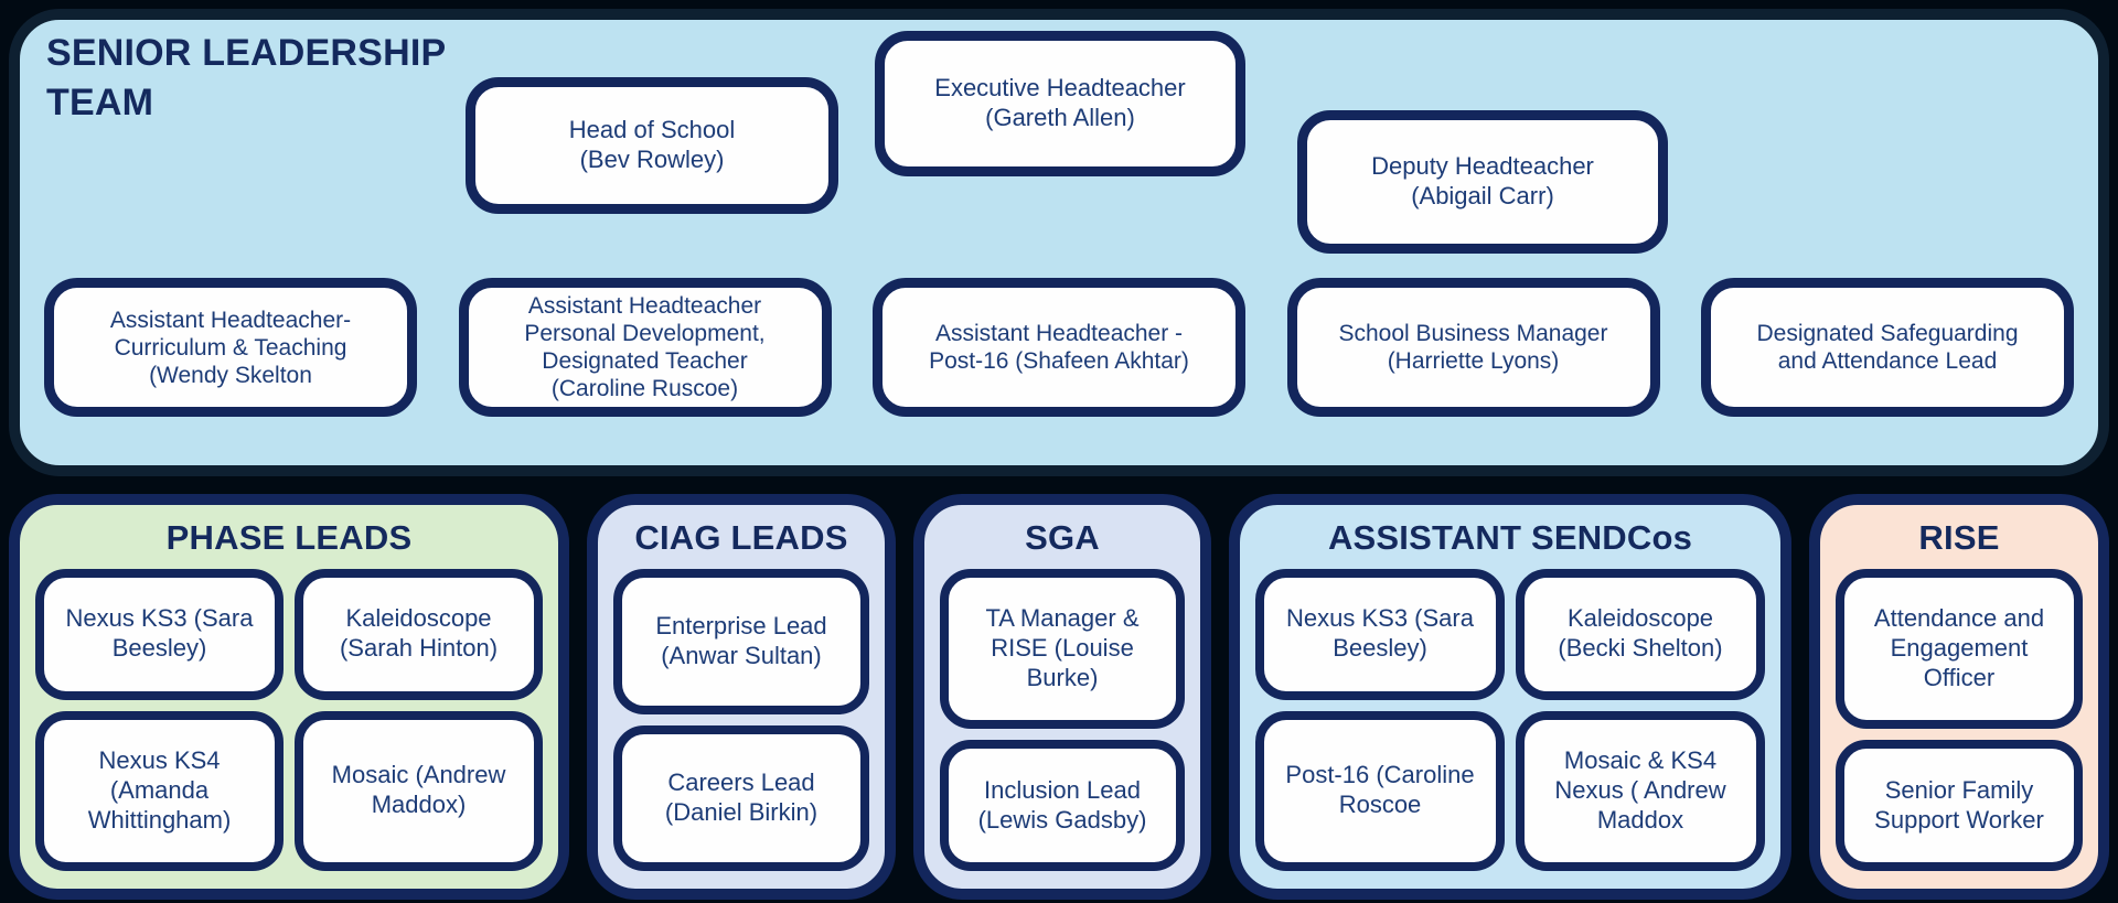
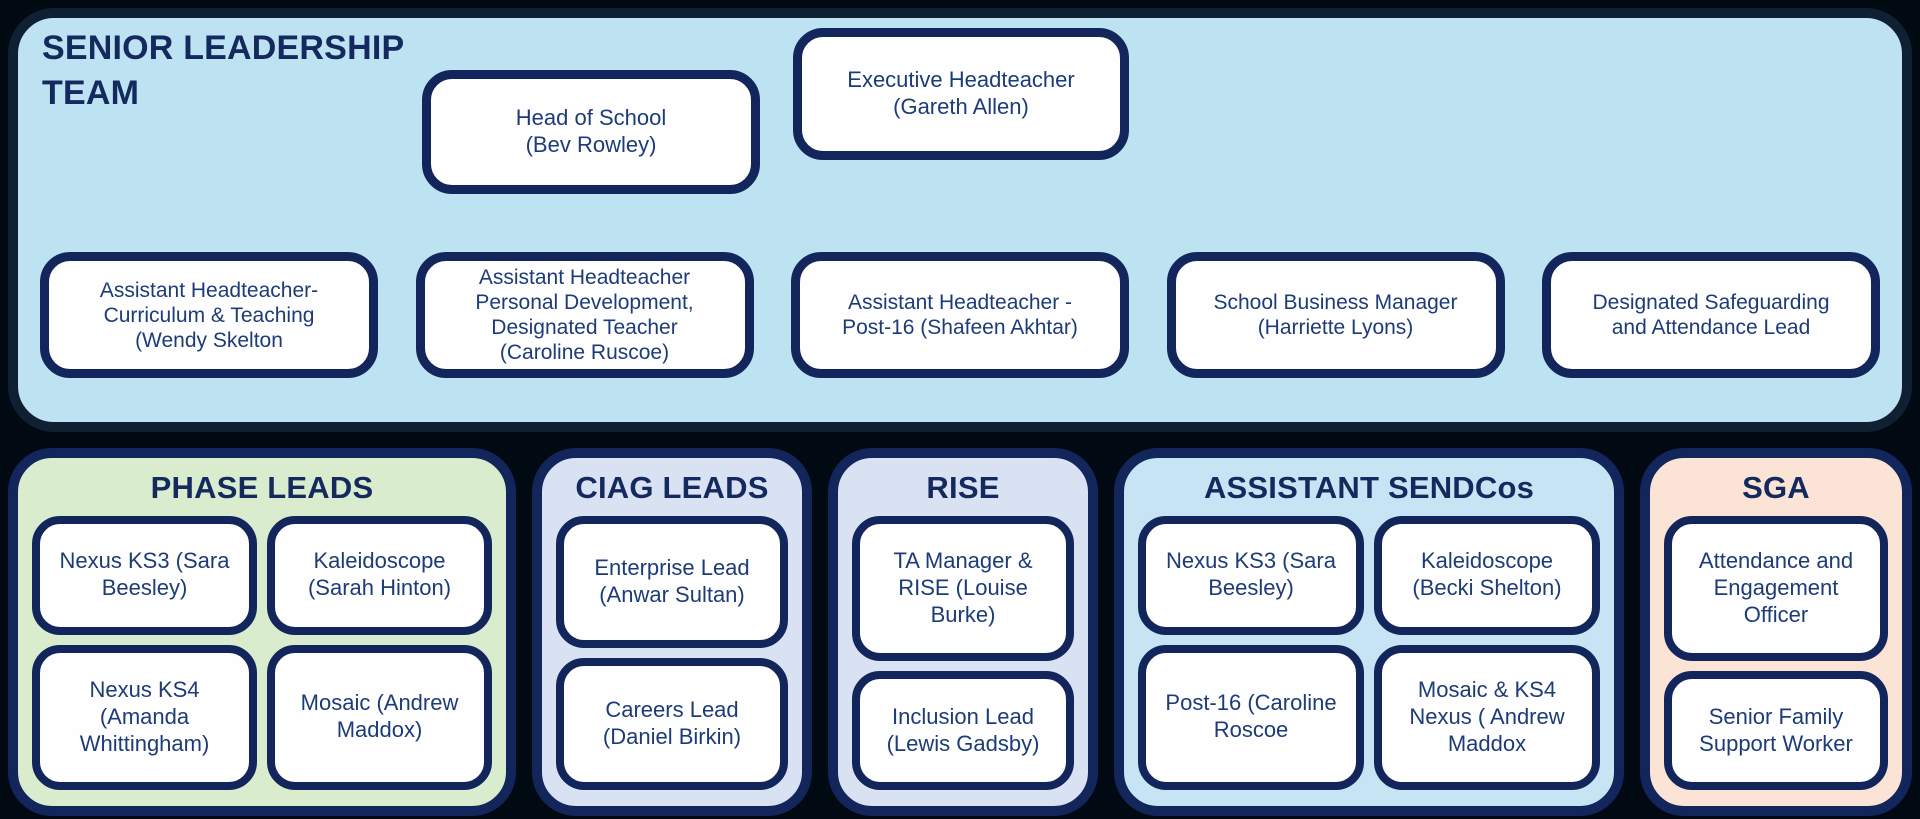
  SENIOR LEADERSHIP
  TEAM
  Head of School
  (Bev Rowley)
  Executive Headteacher
  (Gareth Allen)
- Deputy Headteacher
- (Abigail Carr)
  Assistant Headteacher-
  Curriculum & Teaching
  (Wendy Skelton
  Assistant Headteacher
  Personal Development,
  Designated Teacher
  (Caroline Ruscoe)
  Assistant Headteacher -
  Post-16 (Shafeen Akhtar)
  School Business Manager
  (Harriette Lyons)
  Designated Safeguarding
  and Attendance Lead
  PHASE LEADS
  Nexus KS3 (Sara
  Beesley)
  Kaleidoscope
  (Sarah Hinton)
  Nexus KS4
  (Amanda
  Whittingham)
  Mosaic (Andrew
  Maddox)
  CIAG LEADS
  Enterprise Lead
  (Anwar Sultan)
  Careers Lead
  (Daniel Birkin)
- SGA
+ RISE
  TA Manager &
  RISE (Louise
  Burke)
  Inclusion Lead
  (Lewis Gadsby)
  ASSISTANT SENDCos
  Nexus KS3 (Sara
  Beesley)
  Kaleidoscope
  (Becki Shelton)
  Post-16 (Caroline
  Roscoe
  Mosaic & KS4
  Nexus ( Andrew
  Maddox
- RISE
+ SGA
  Attendance and
  Engagement
  Officer
  Senior Family
  Support Worker
